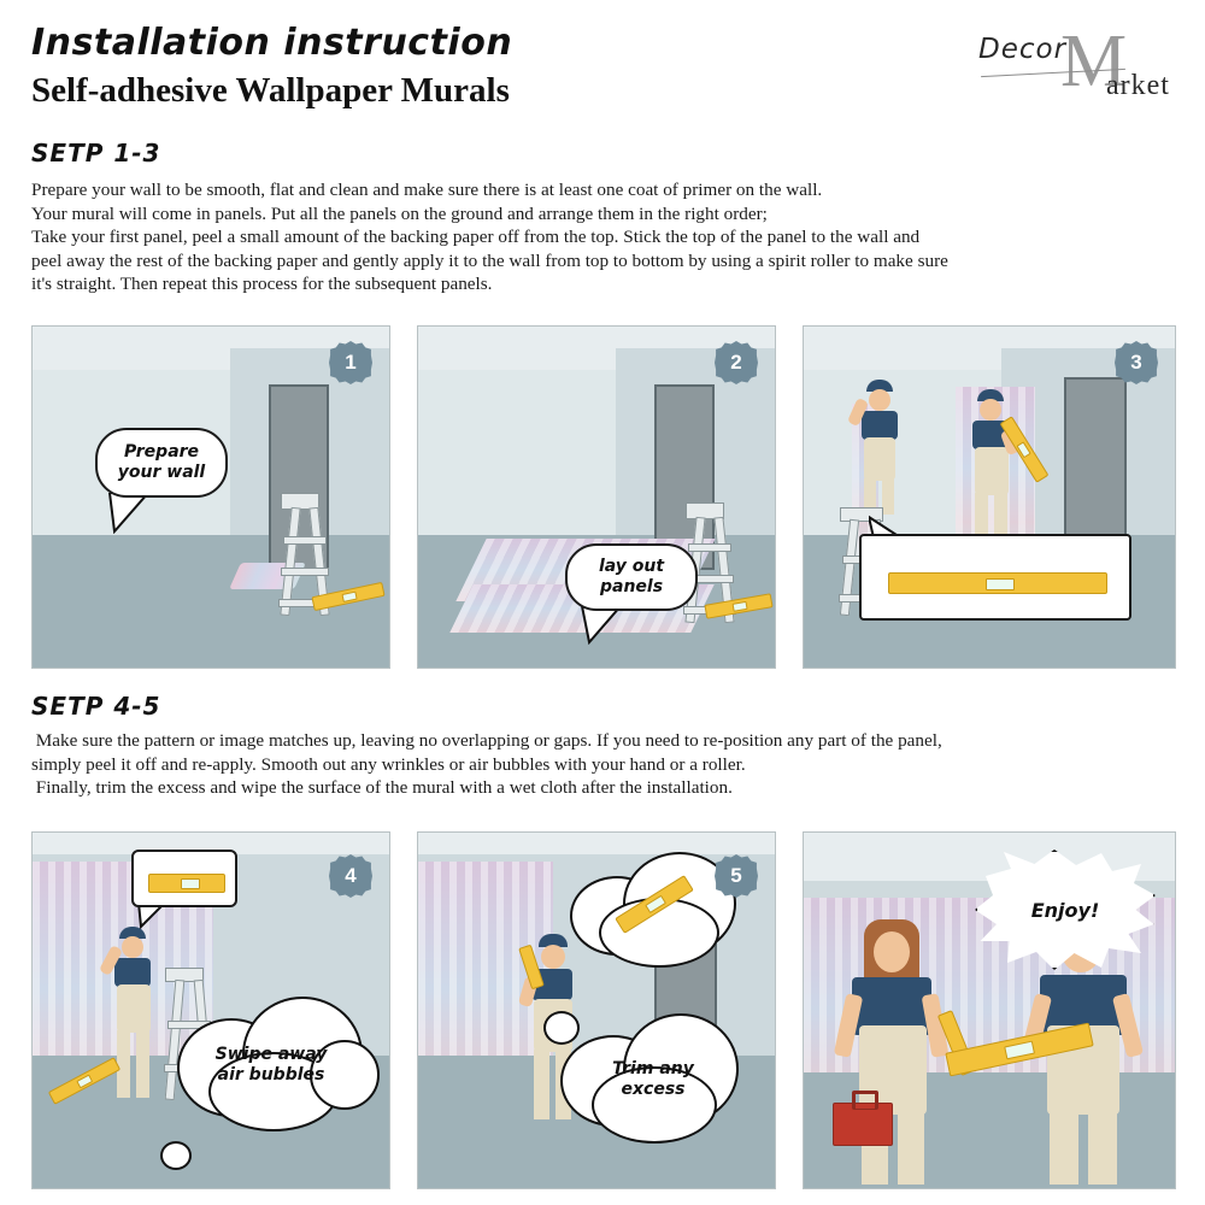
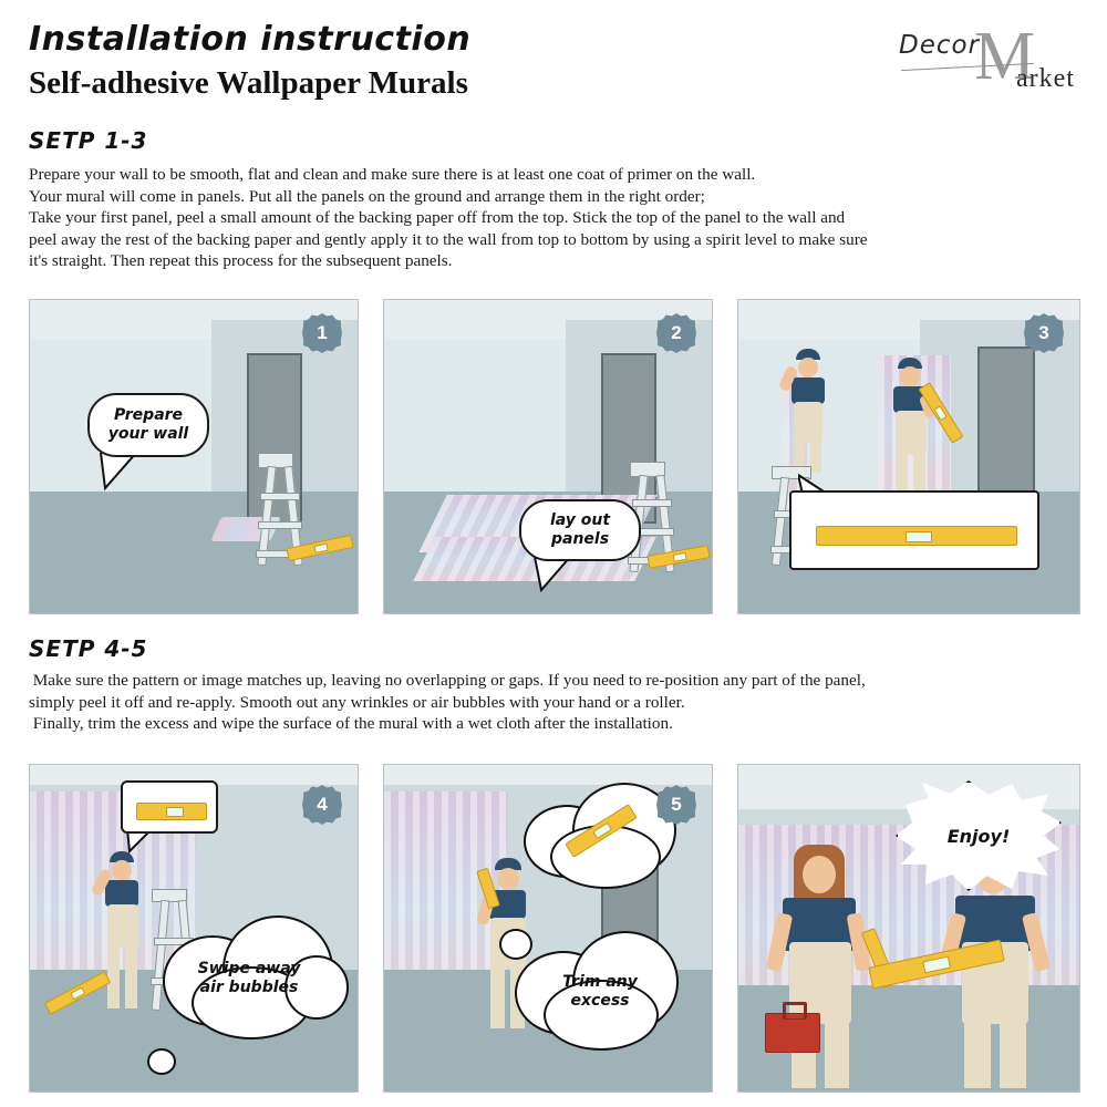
  Installation instruction
  Self-adhesive Wallpaper Murals
  M
  Decor
  arket
  SETP 1-3
  Prepare your wall to be smooth, flat and clean and make sure there is at least one coat of primer on the wall.
  Your mural will come in panels. Put all the panels on the ground and arrange them in the right order;
  Take your first panel, peel a small amount of the backing paper off from the top. Stick the top of the panel to the wall and
- peel away the rest of the backing paper and gently apply it to the wall from top to bottom by using a spirit roller to make sure
+ peel away the rest of the backing paper and gently apply it to the wall from top to bottom by using a spirit level to make sure
  it's straight. Then repeat this process for the subsequent panels.
  Prepare
  your wall
  1
  lay out
  panels
  2
  3
  SETP 4-5
  Make sure the pattern or image matches up, leaving no overlapping or gaps. If you need to re-position any part of the panel,
  simply peel it off and re-apply. Smooth out any wrinkles or air bubbles with your hand or a roller.
  Finally, trim the excess and wipe the surface of the mural with a wet cloth after the installation.
  Swipe away
  air bubbles
  4
  Trim any
  excess
  5
  Enjoy!
